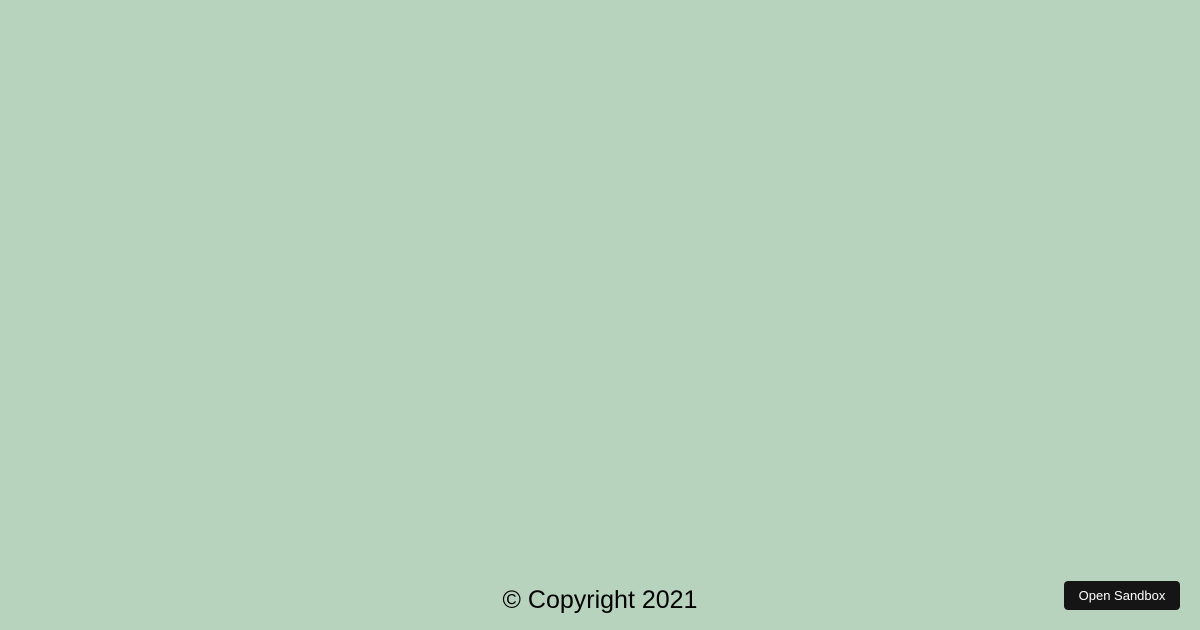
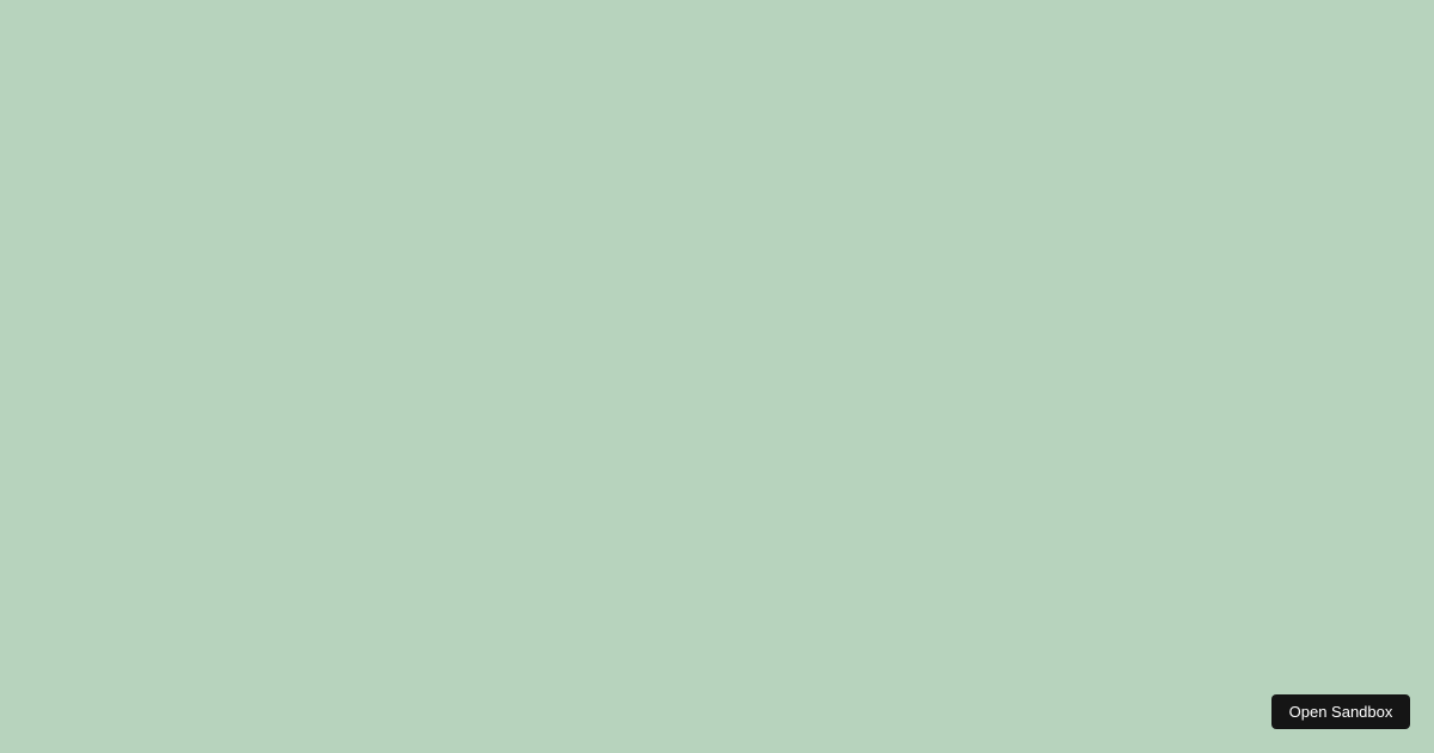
- © Copyright 2021
  Open Sandbox
